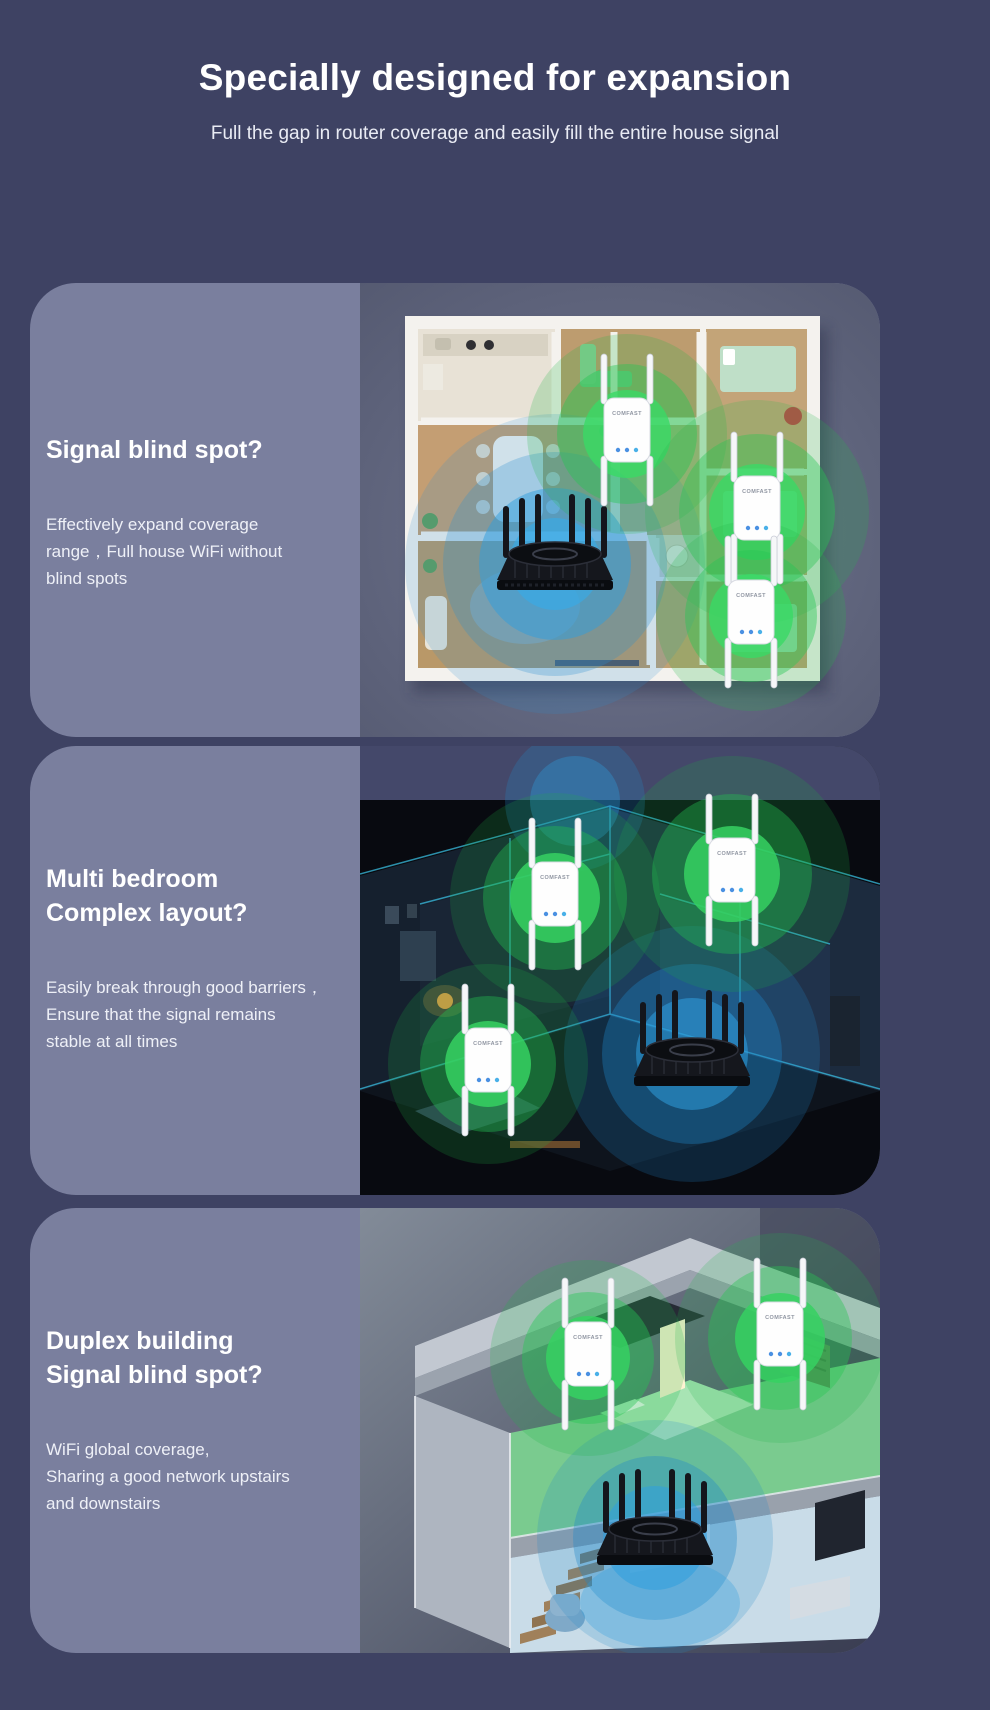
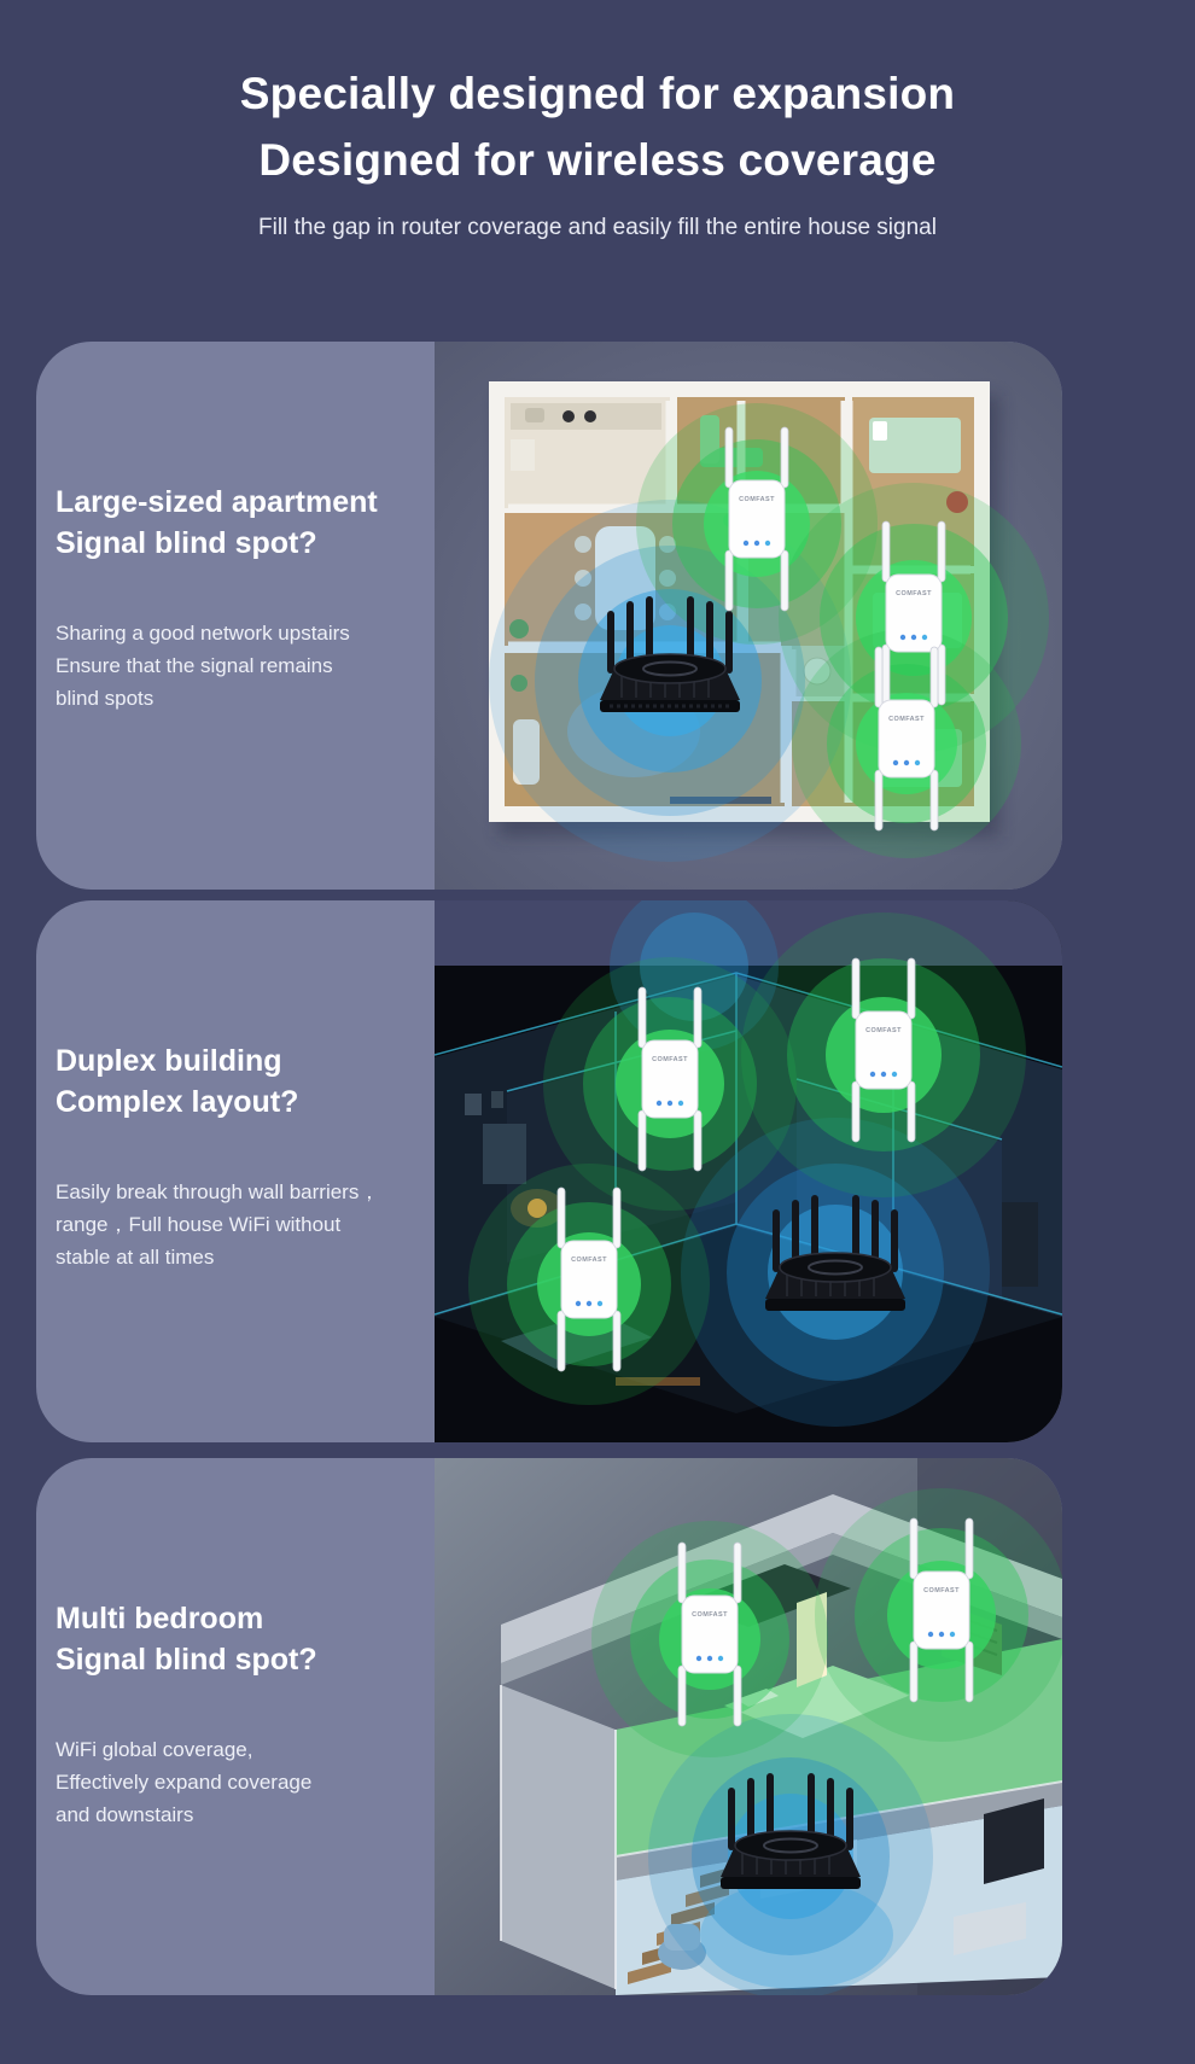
  Specially designed for expansion
+ Designed for wireless coverage
- Full the gap in router coverage and easily fill the entire house signal
+ Fill the gap in router coverage and easily fill the entire house signal
+ Large-sized apartment
  Signal blind spot?
- Effectively expand coverage
+ Sharing a good network upstairs
- range，Full house WiFi without
+ Ensure that the signal remains
  blind spots
- Multi bedroom
+ Duplex building
  Complex layout?
- Easily break through good barriers，
+ Easily break through wall barriers，
- Ensure that the signal remains
+ range，Full house WiFi without
  stable at all times
- Duplex building
+ Multi bedroom
  Signal blind spot?
  WiFi global coverage,
- Sharing a good network upstairs
+ Effectively expand coverage
  and downstairs
